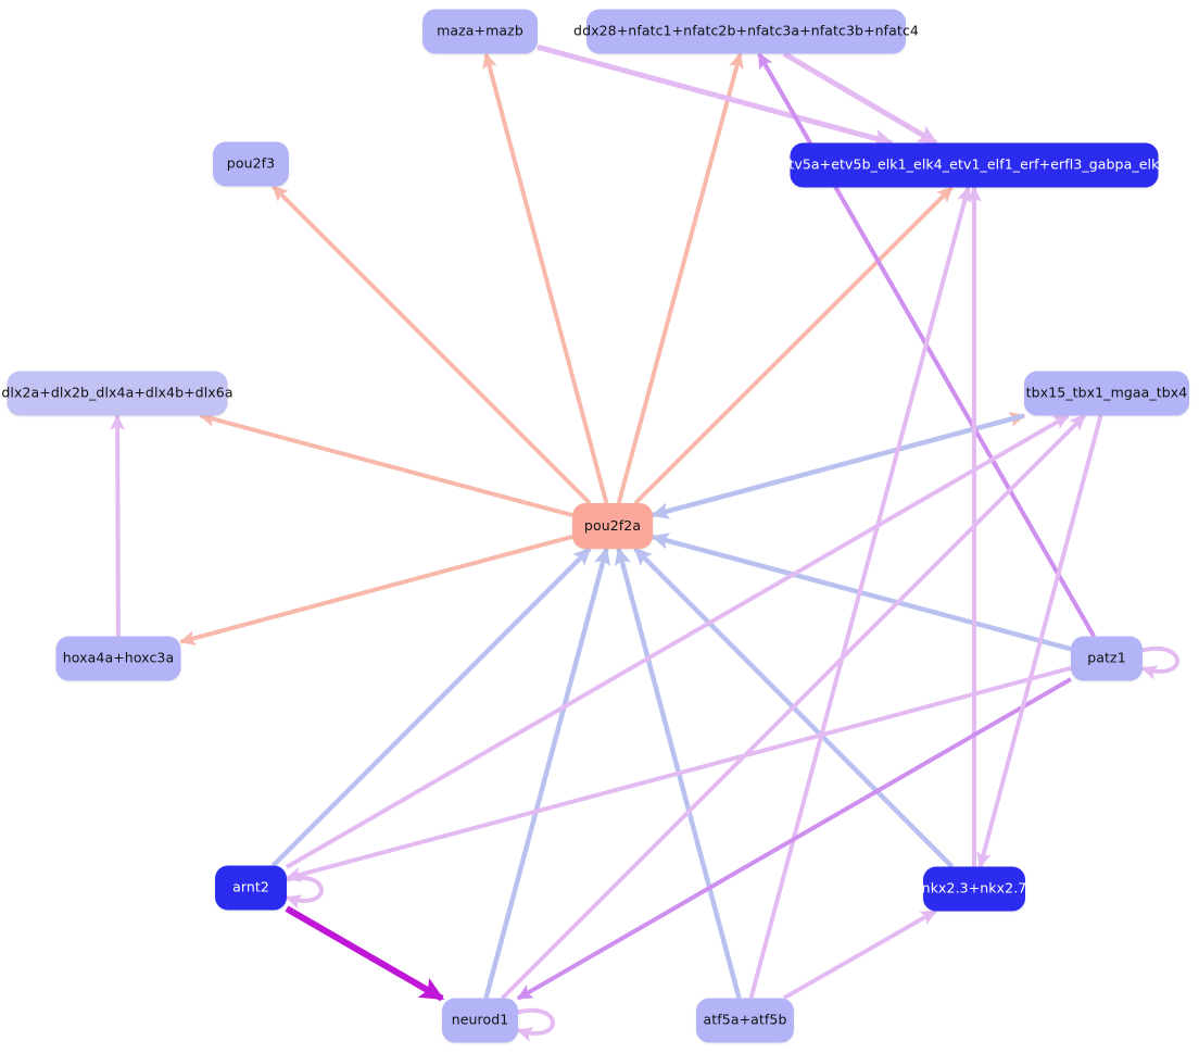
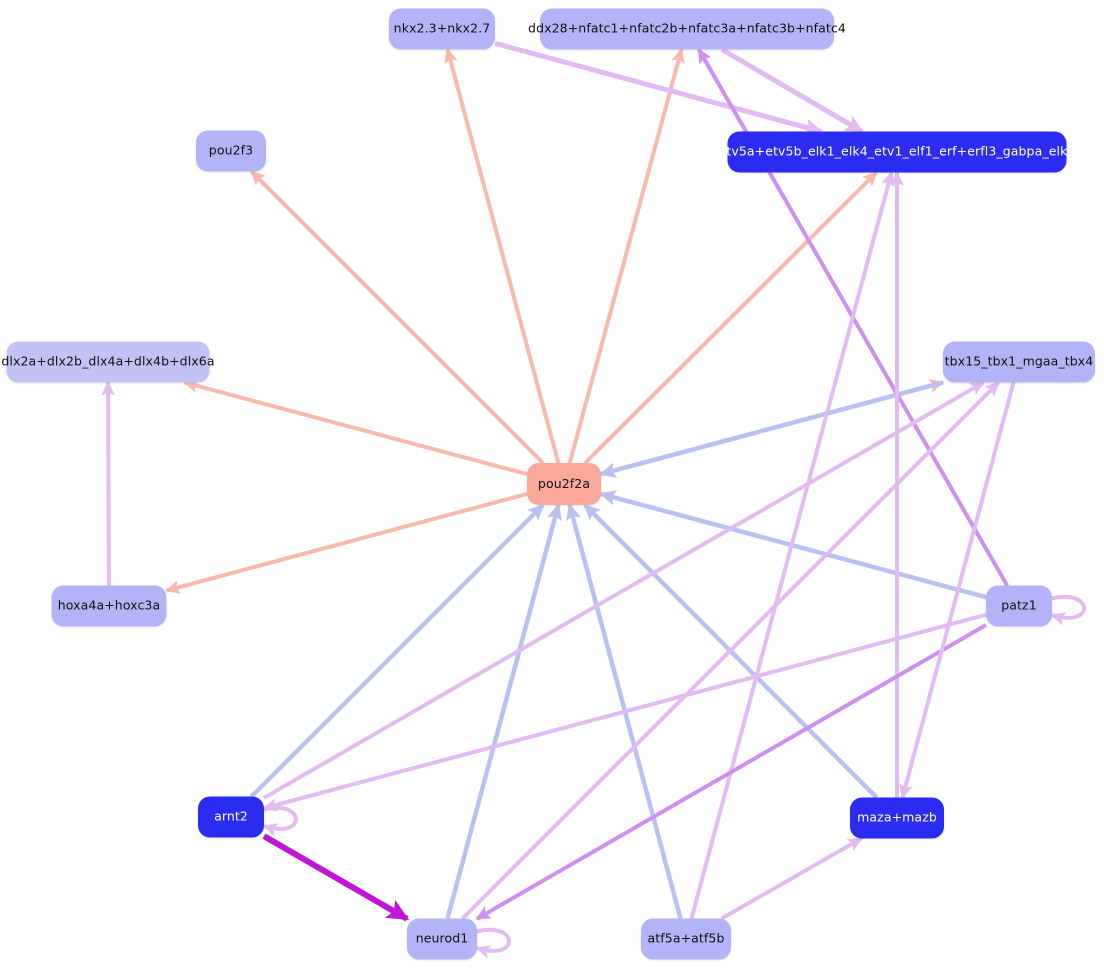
- maza+mazb
+ nkx2.3+nkx2.7
  ddx28+nfatc1+nfatc2b+nfatc3a+nfatc3b+nfatc4
  etv5a+etv5b_elk1_elk4_etv1_elf1_erf+erfl3_gabpa_elk3
  pou2f3
  dlx2a+dlx2b_dlx4a+dlx4b+dlx6a
  tbx15_tbx1_mgaa_tbx4
  pou2f2a
  hoxa4a+hoxc3a
  patz1
  arnt2
- nkx2.3+nkx2.7
+ maza+mazb
  neurod1
  atf5a+atf5b
